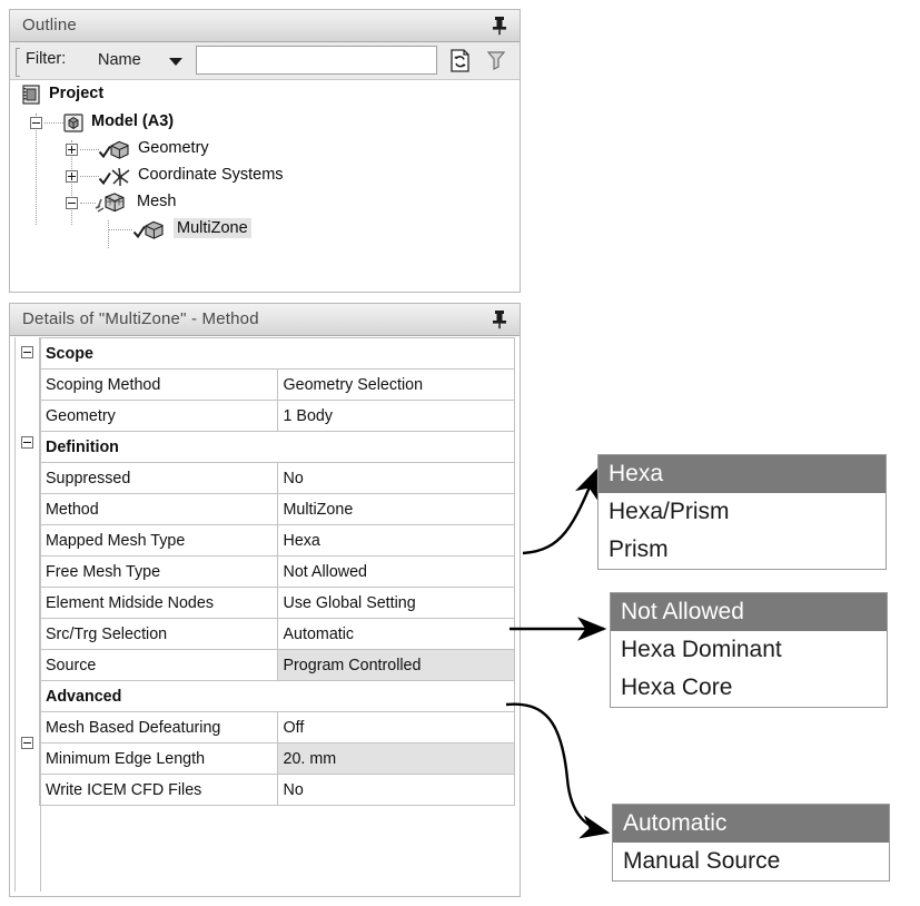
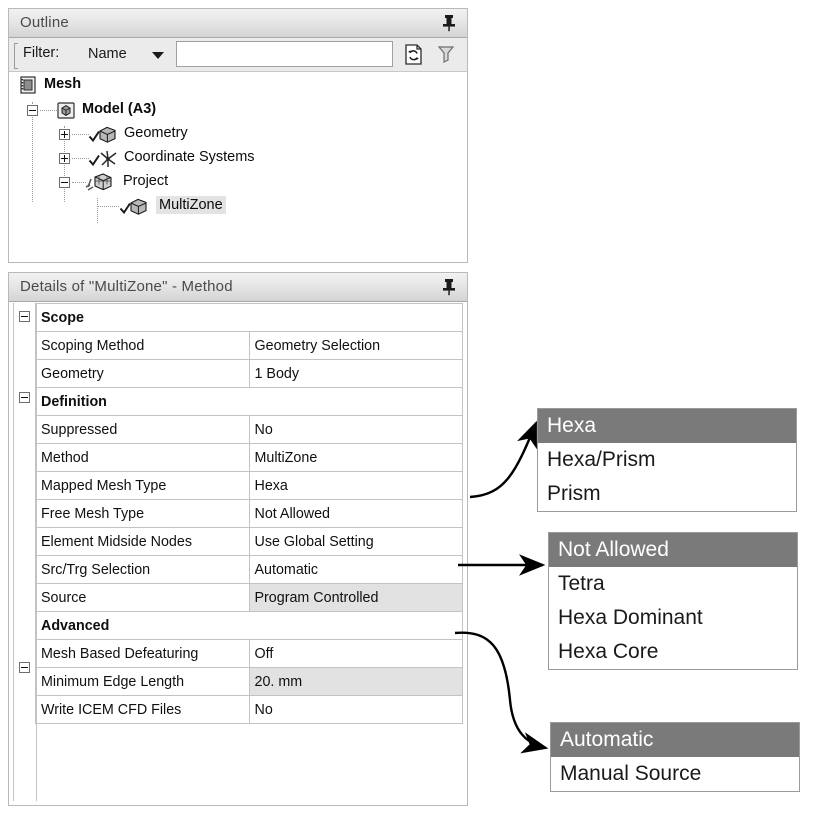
  Outline
  Filter:
  Name
- Project
+ Mesh
  Model (A3)
  Geometry
  Coordinate Systems
- Mesh
+ Project
  MultiZone
  Details of "MultiZone" - Method
  Scope
  Scoping Method	Geometry Selection
  Geometry	1 Body
  Definition
  Suppressed	No
  Method	MultiZone
  Mapped Mesh Type	Hexa
  Free Mesh Type	Not Allowed
  Element Midside Nodes	Use Global Setting
  Src/Trg Selection	Automatic
  Source	Program Controlled
  Advanced
  Mesh Based Defeaturing	Off
  Minimum Edge Length	20. mm
  Write ICEM CFD Files	No
  Hexa
  Hexa/Prism
  Prism
  Not Allowed
+ Tetra
  Hexa Dominant
  Hexa Core
  Automatic
  Manual Source
